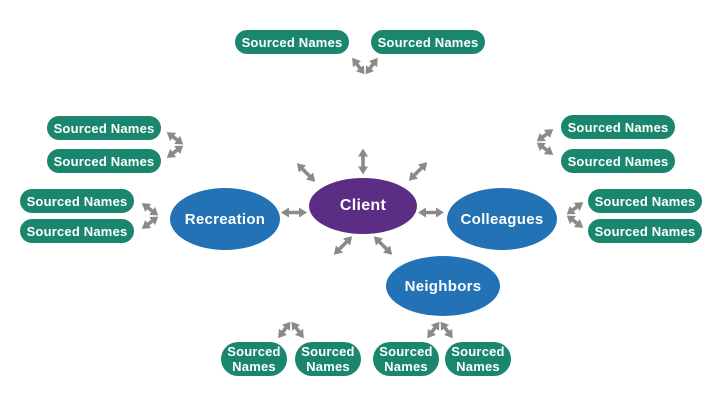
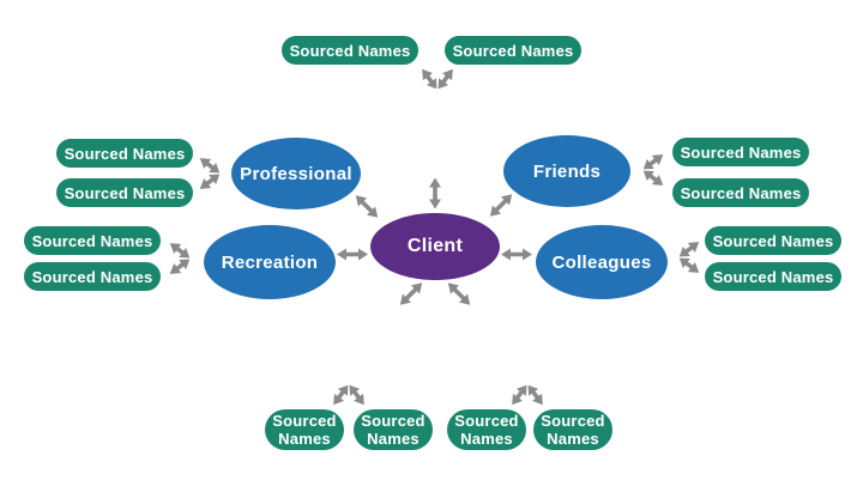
  Sourced Names
  Sourced Names
  Sourced Names
  Sourced Names
  Sourced Names
  Sourced Names
  Sourced Names
  Sourced Names
  Sourced Names
  Sourced Names
  Sourced Names
  Sourced Names
  Sourced Names
  Sourced Names
+ Professional
+ Friends
  Recreation
  Colleagues
- Neighbors
  Client
